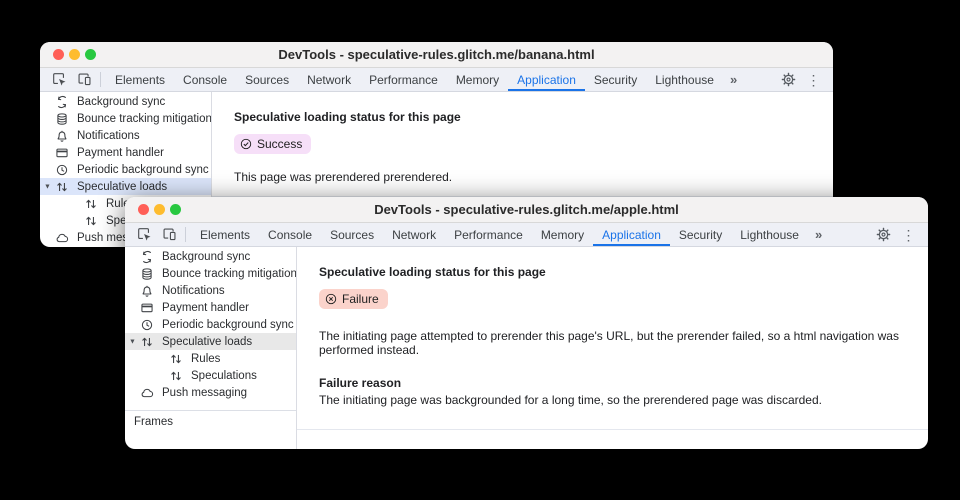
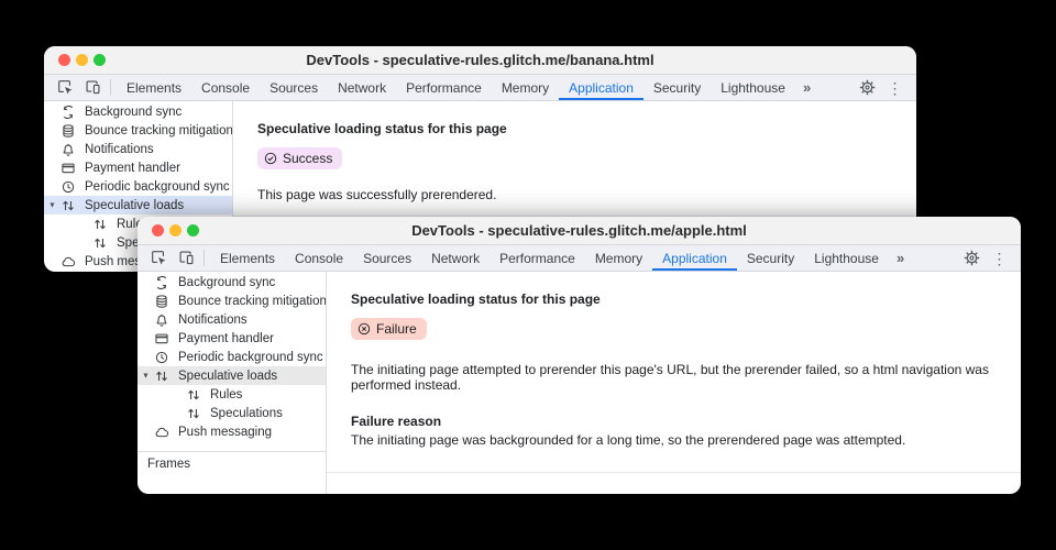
  DevTools - speculative-rules.glitch.me/banana.html
  Elements
  Console
  Sources
  Network
  Performance
  Memory
  Application
  Security
  Lighthouse
  »
  ⋮
  Background sync
  Bounce tracking mitigation
  Notifications
  Payment handler
  Periodic background sync
  Speculative loads
  Speculative loading status for this page
  Success
- This page was prerendered prerendered.
+ This page was successfully prerendered.
  DevTools - speculative-rules.glitch.me/apple.html
  Elements
  Console
  Sources
  Network
  Performance
  Memory
  Application
  Security
  Lighthouse
  »
  ⋮
  Background sync
  Bounce tracking mitigation
  Notifications
  Payment handler
  Periodic background sync
  Speculative loads
  Rules
  Speculations
  Push messaging
  Frames
  Speculative loading status for this page
  Failure
  The initiating page attempted to prerender this page's URL, but the prerender failed, so a html navigation was performed instead.
  Failure reason
- The initiating page was backgrounded for a long time, so the prerendered page was discarded.
+ The initiating page was backgrounded for a long time, so the prerendered page was attempted.
